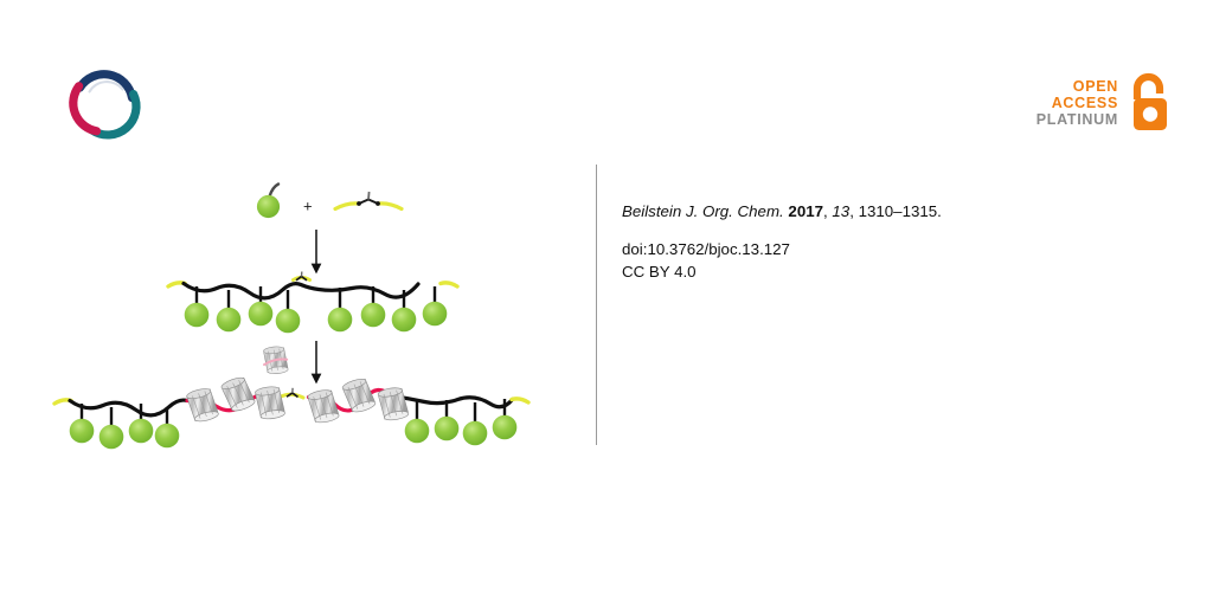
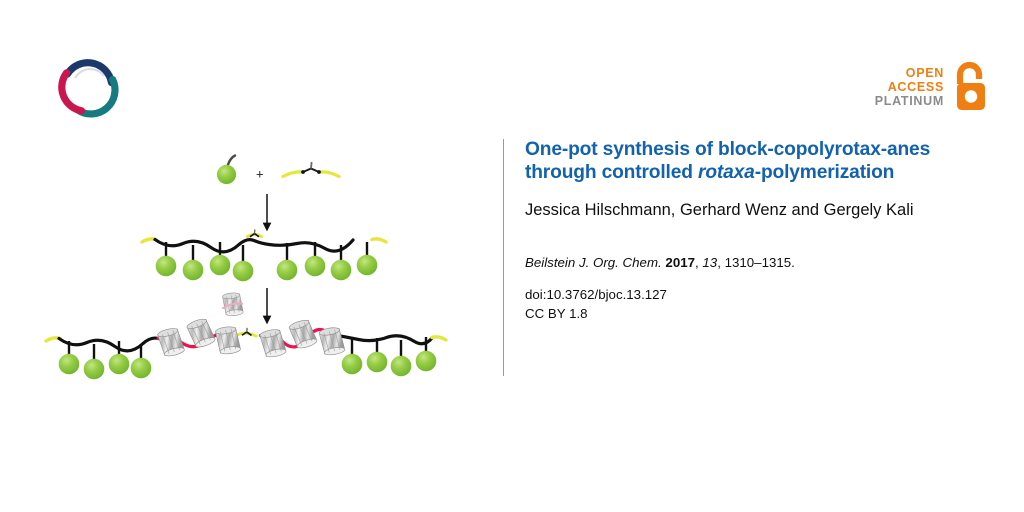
  OPEN
  ACCESS
  PLATINUM
  +
+ One-pot synthesis of block-copolyrotax-anes through controlled rotaxa-polymerization
+ Jessica Hilschmann, Gerhard Wenz and Gergely Kali
  Beilstein J. Org. Chem. 2017, 13, 1310–1315.
  doi:10.3762/bjoc.13.127
- CC BY 4.0
+ CC BY 1.8
